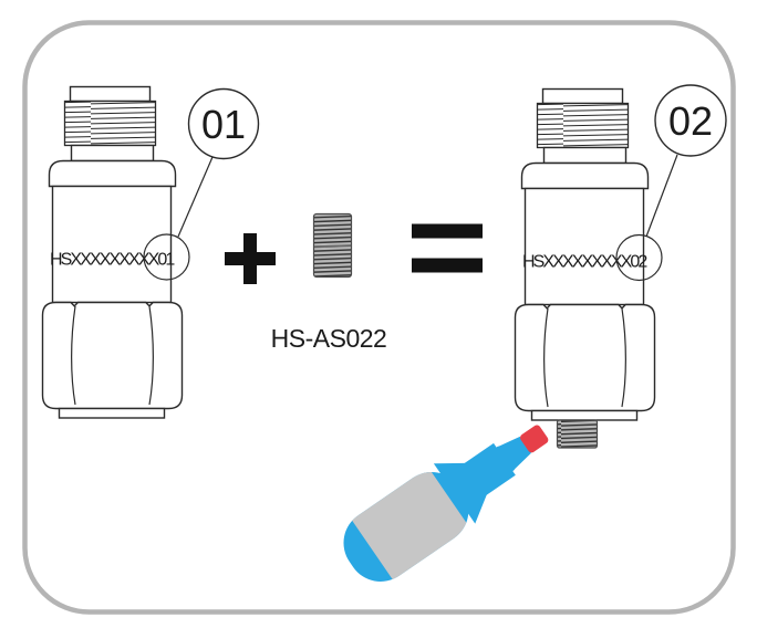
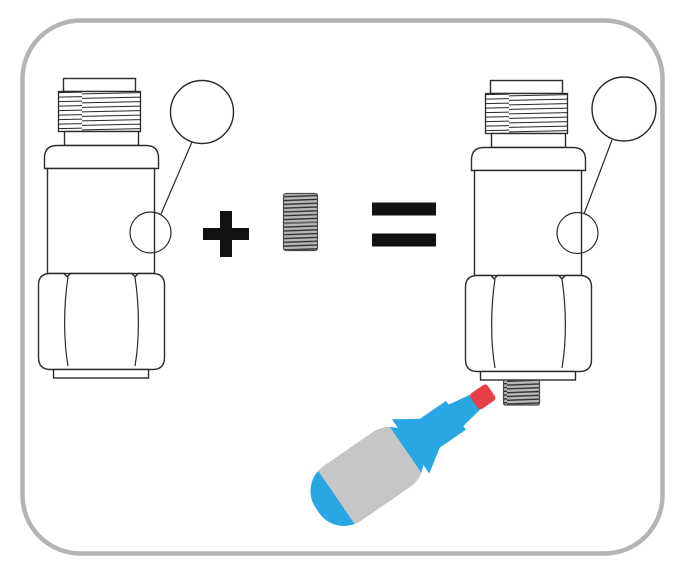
- HSXXXXXXXXX01
- 01
- HS-AS022
- HSXXXXXXXXX02
- 02
